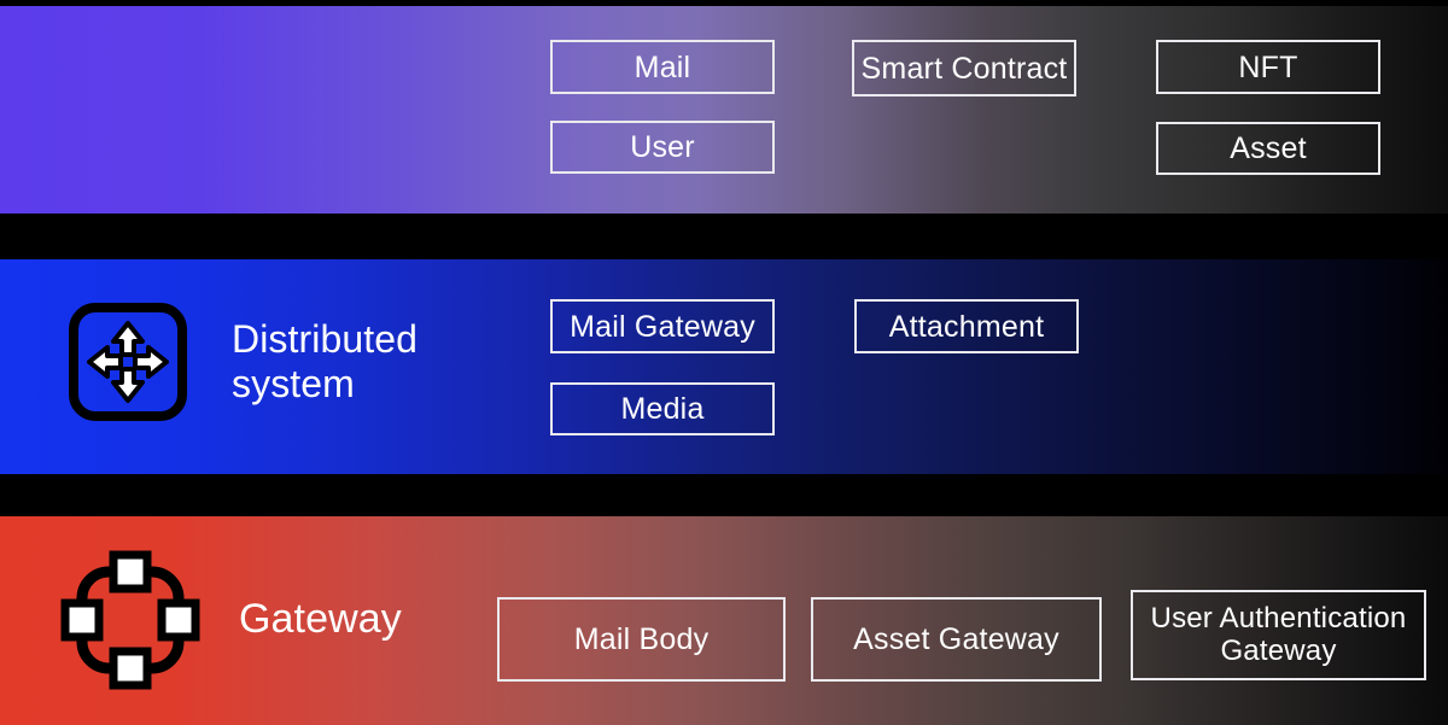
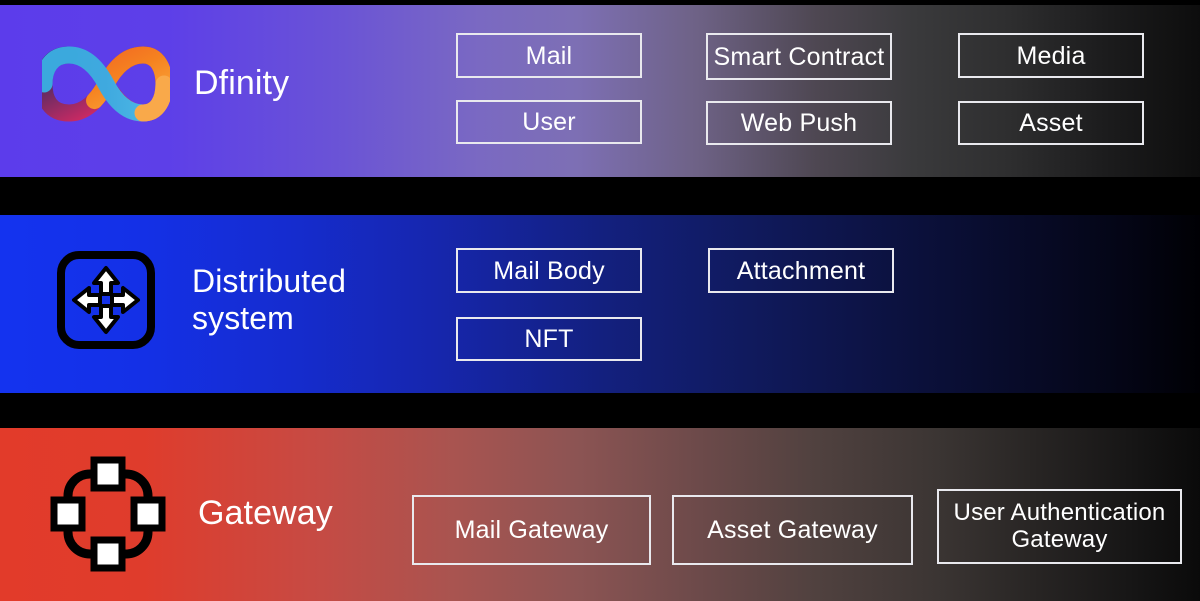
+ Dfinity
  Mail
  User
  Smart Contract
+ Web Push
- NFT
+ Media
  Asset
  Distributed
  system
- Mail Gateway
+ Mail Body
- Media
+ NFT
  Attachment
  Gateway
- Mail Body
+ Mail Gateway
  Asset Gateway
  User Authentication
  Gateway
